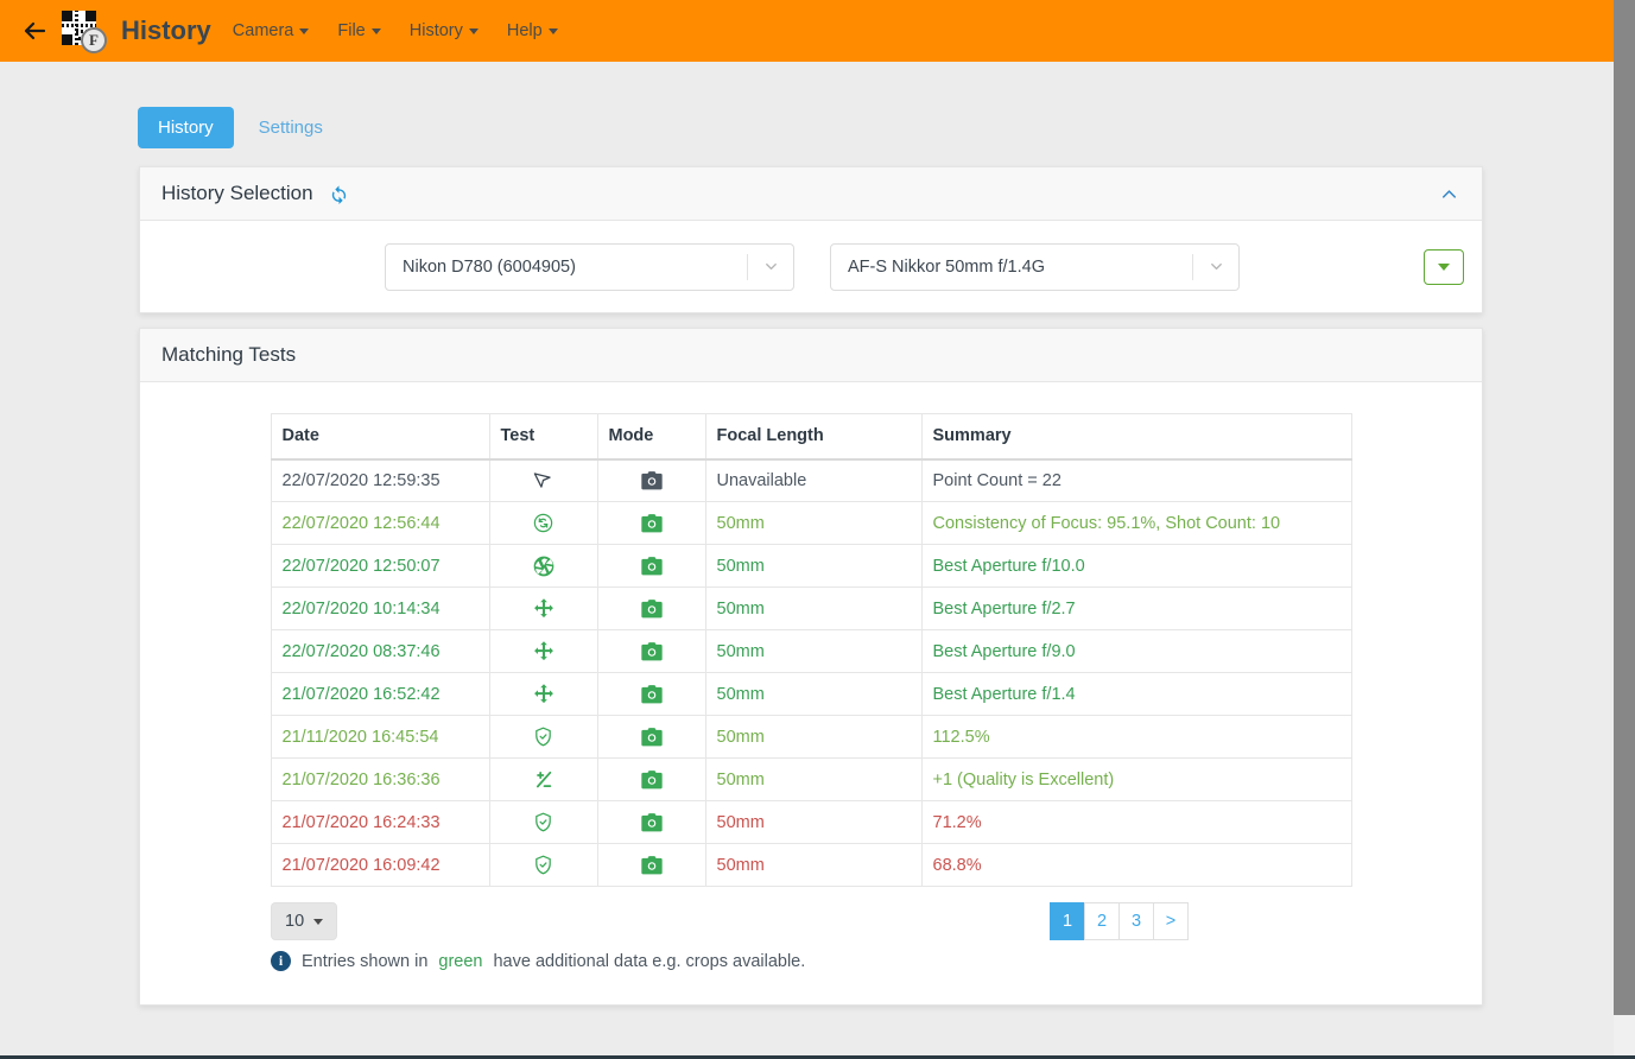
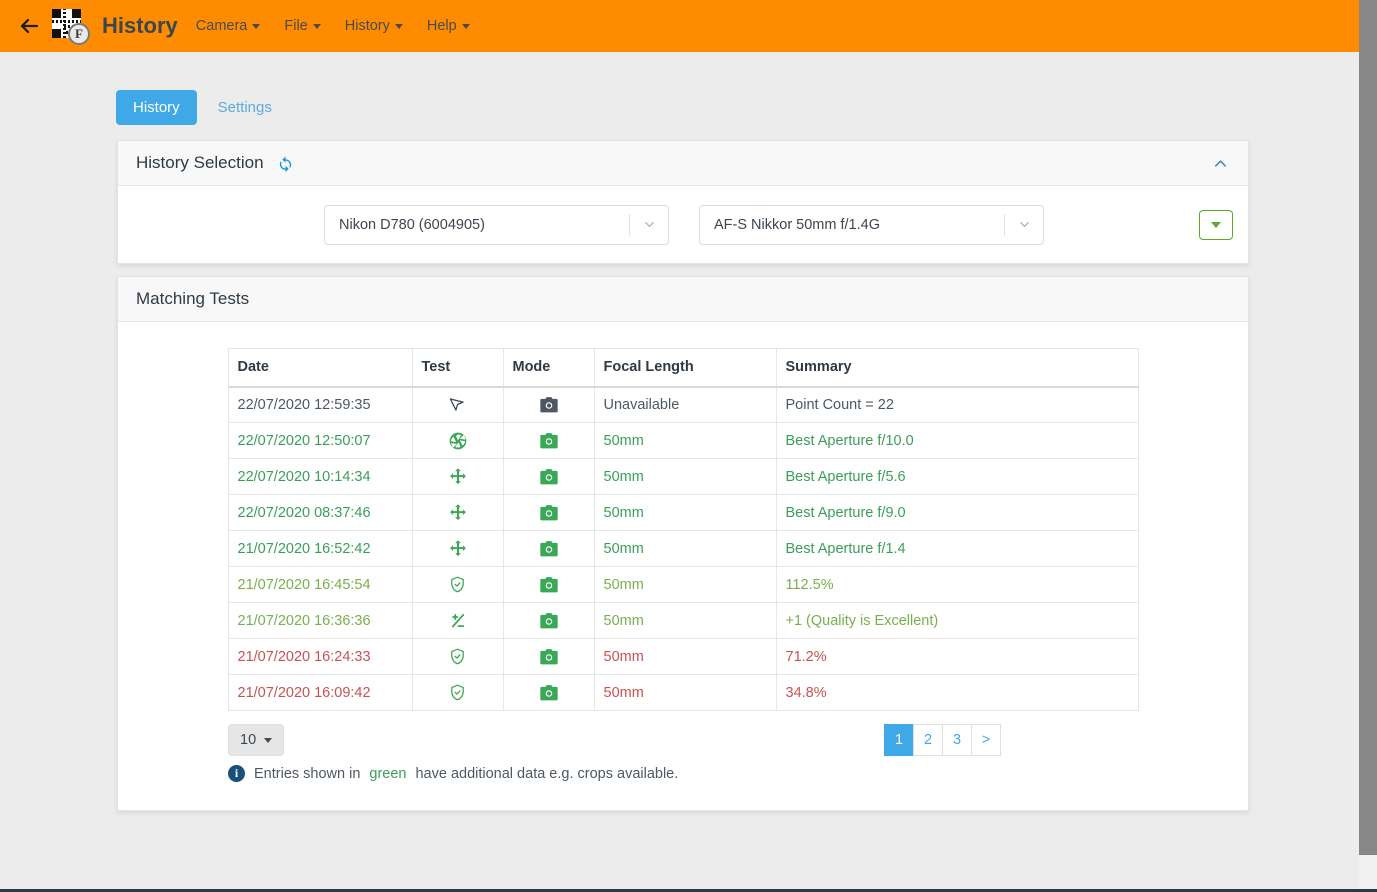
  F
  History
  Camera
  File
  History
  Help
  History
  Settings
  History Selection
  Nikon D780 (6004905)
  AF-S Nikkor 50mm f/1.4G
  Matching Tests
  Date	Test	Mode	Focal Length	Summary
  22/07/2020 12:59:35			Unavailable	Point Count = 22
- 22/07/2020 12:56:44			50mm	Consistency of Focus: 95.1%, Shot Count: 10
  22/07/2020 12:50:07			50mm	Best Aperture f/10.0
- 22/07/2020 10:14:34			50mm	Best Aperture f/2.7
+ 22/07/2020 10:14:34			50mm	Best Aperture f/5.6
  22/07/2020 08:37:46			50mm	Best Aperture f/9.0
  21/07/2020 16:52:42			50mm	Best Aperture f/1.4
- 21/11/2020 16:45:54			50mm	112.5%
+ 21/07/2020 16:45:54			50mm	112.5%
  21/07/2020 16:36:36			50mm	+1 (Quality is Excellent)
  21/07/2020 16:24:33			50mm	71.2%
- 21/07/2020 16:09:42			50mm	68.8%
+ 21/07/2020 16:09:42			50mm	34.8%
  10
  1
  2
  3
  >
  i
  Entries shown in
  green
  have additional data e.g. crops available.
